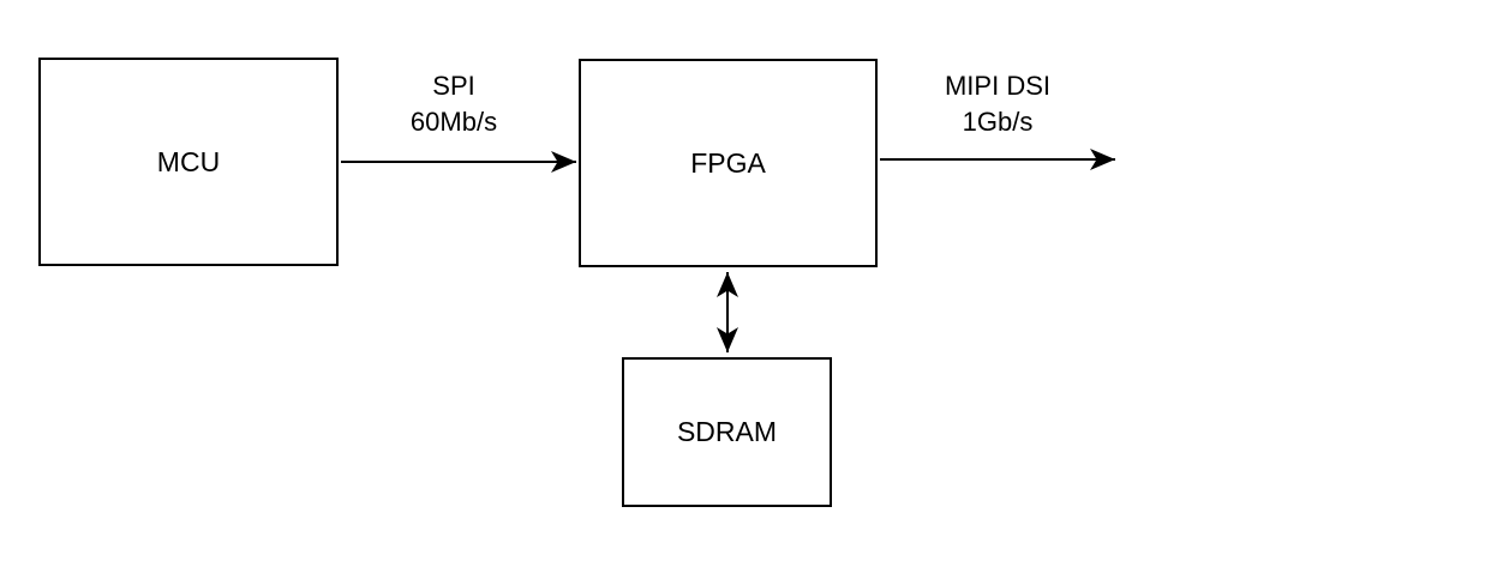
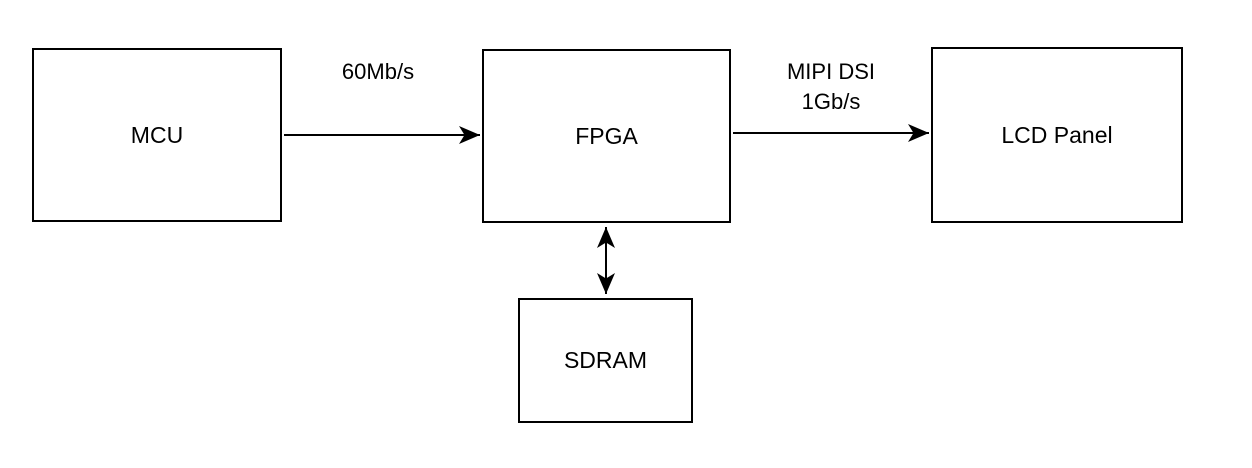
  MCU
  FPGA
+ LCD Panel
  SDRAM
- SPI
  60Mb/s
  MIPI DSI
  1Gb/s
